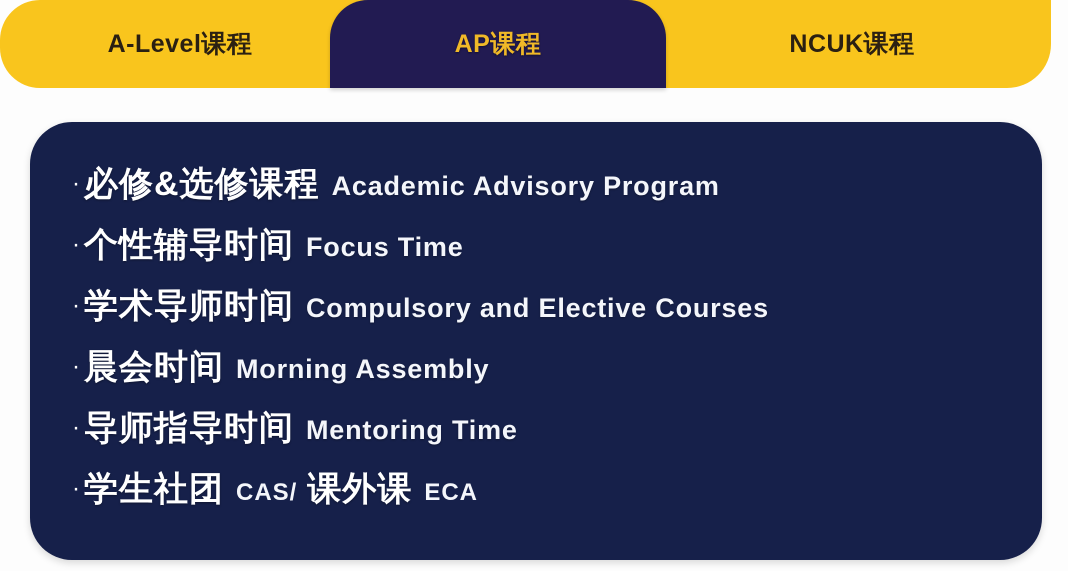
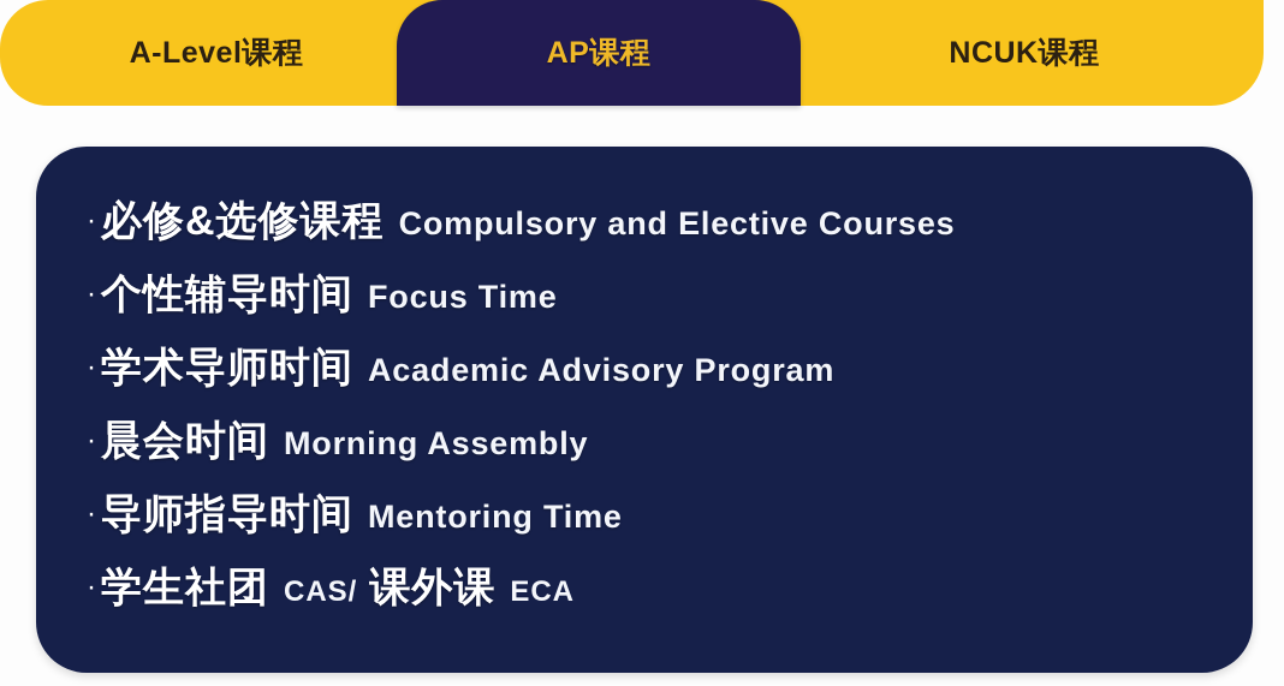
  A-Level课程
  AP课程
  NCUK课程
  ·
  必修&选修课程
- Academic Advisory Program
+ Compulsory and Elective Courses
  ·
  个性辅导时间
  Focus Time
  ·
  学术导师时间
- Compulsory and Elective Courses
+ Academic Advisory Program
  ·
  晨会时间
  Morning Assembly
  ·
  导师指导时间
  Mentoring Time
  ·
  学生社团
  CAS/
  课外课
  ECA
